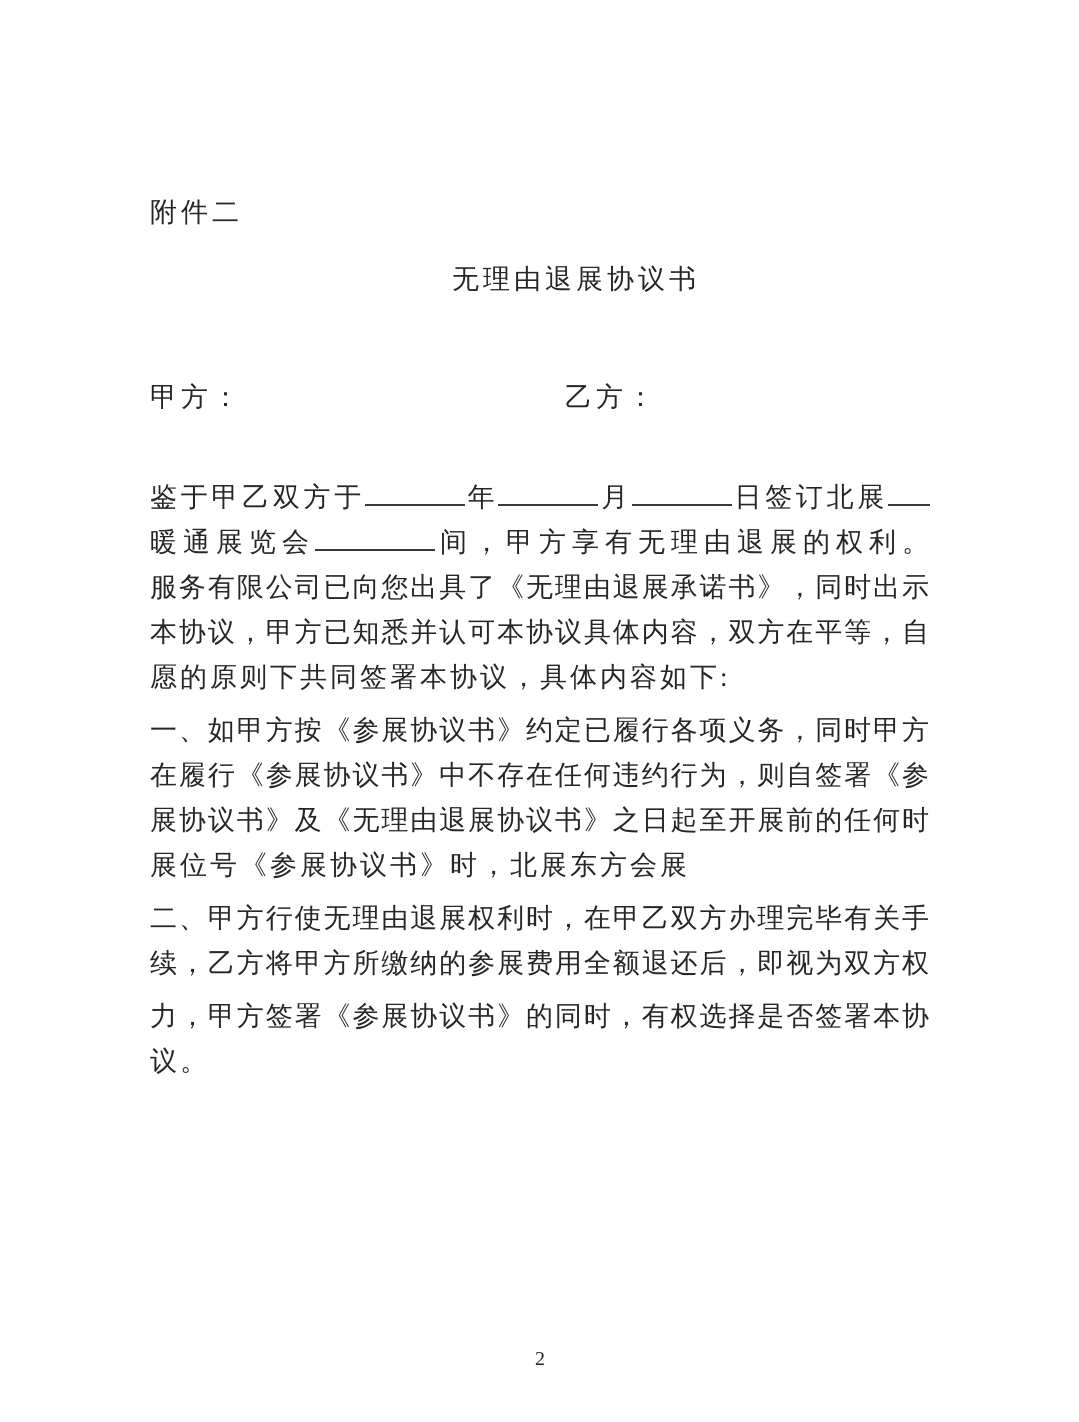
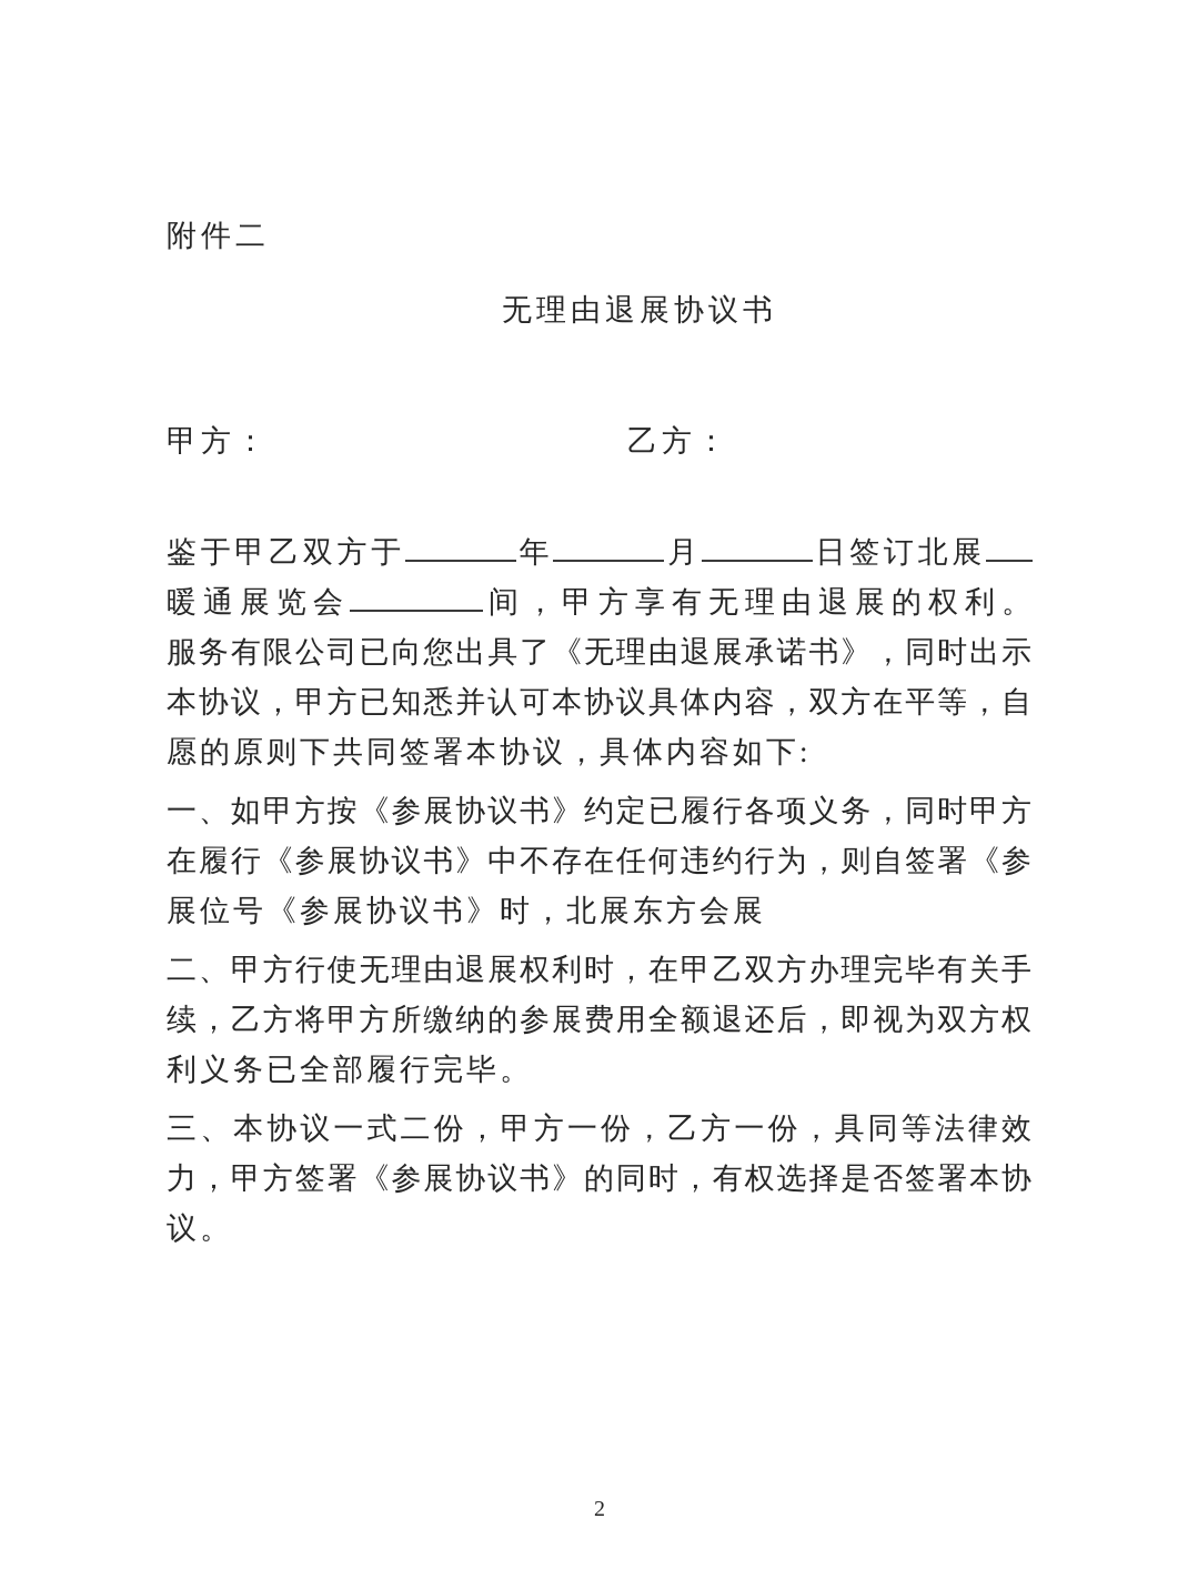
  附件二
  无理由退展协议书
  甲方：
  乙方：
  鉴于甲乙双方于 年 月 日签订北展
  暖通展览会 间，甲方享有无理由退展的权利。
  服务有限公司已向您出具了《无理由退展承诺书》，同时出示
  本协议，甲方已知悉并认可本协议具体内容，双方在平等，自
  愿的原则下共同签署本协议，具体内容如下:
  一、如甲方按《参展协议书》约定已履行各项义务，同时甲方
  在履行《参展协议书》中不存在任何违约行为，则自签署《参
- 展协议书》及《无理由退展协议书》之日起至开展前的任何时
  展位号《参展协议书》时，北展东方会展
  二、甲方行使无理由退展权利时，在甲乙双方办理完毕有关手
  续，乙方将甲方所缴纳的参展费用全额退还后，即视为双方权
+ 利义务已全部履行完毕。
+ 三、本协议一式二份，甲方一份，乙方一份，具同等法律效
  力，甲方签署《参展协议书》的同时，有权选择是否签署本协
  议。
  2
